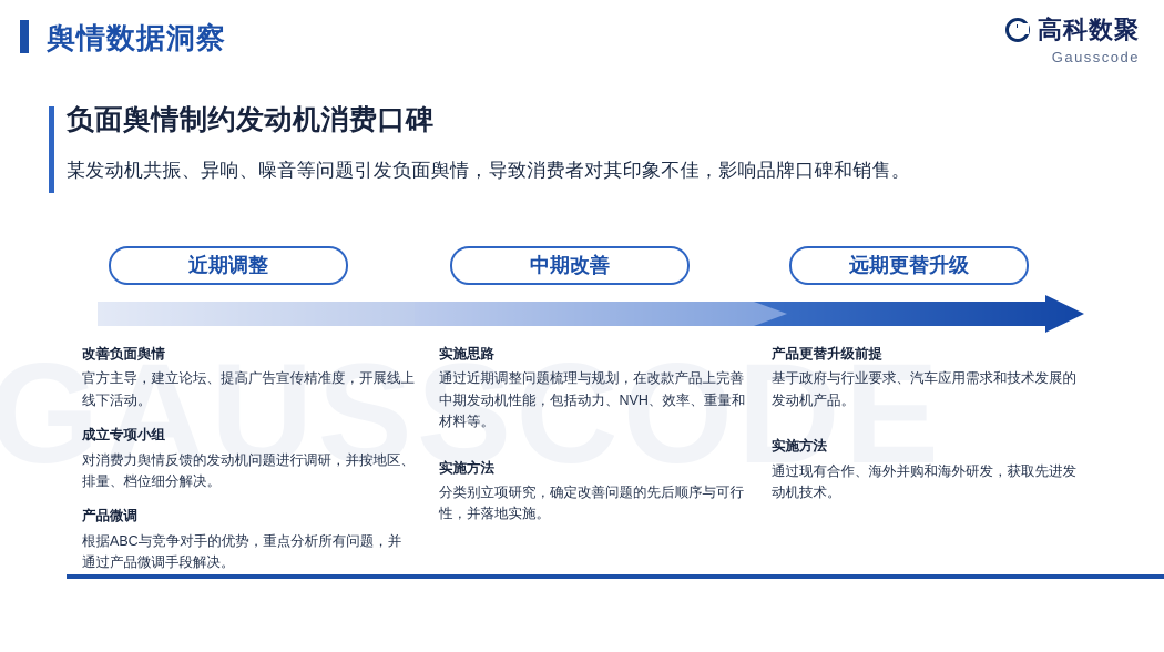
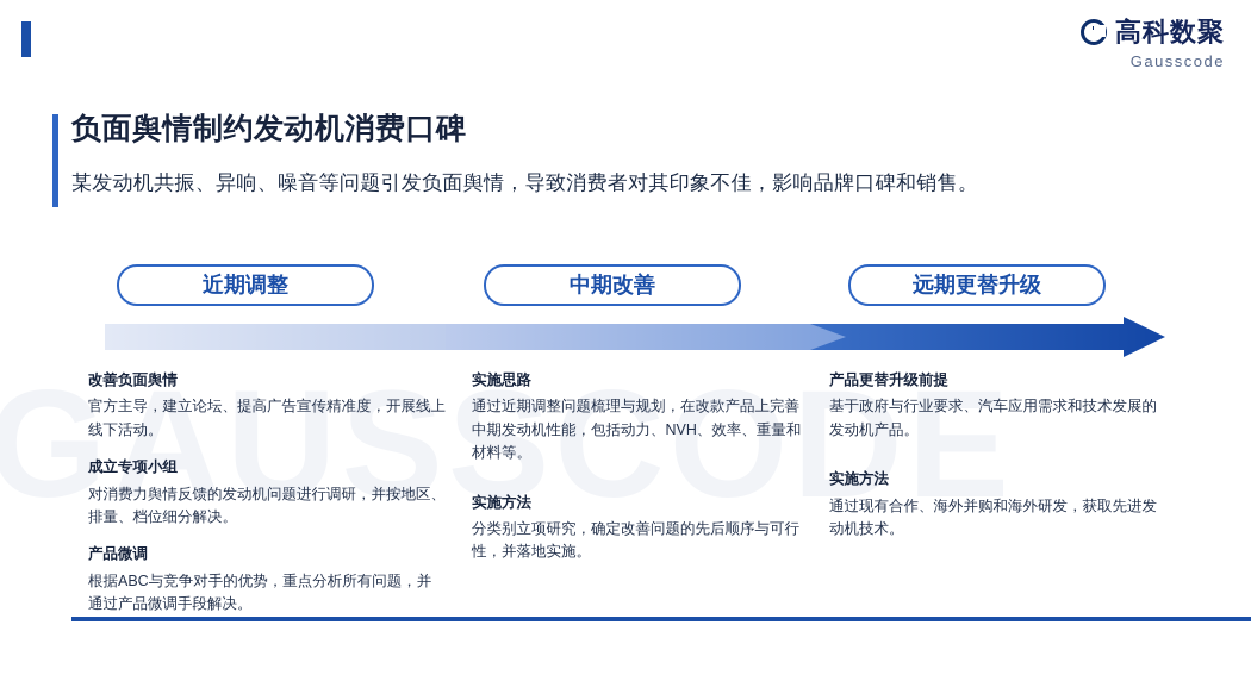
  GAUSSCODE
- 舆情数据洞察
  高科数聚
  Gausscode
  负面舆情制约发动机消费口碑
  某发动机共振、异响、噪音等问题引发负面舆情，导致消费者对其印象不佳，影响品牌口碑和销售。
  近期调整
  中期改善
  远期更替升级
  改善负面舆情
  官方主导，建立论坛、提高广告宣传精准度，开展线上线下活动。
  成立专项小组
  对消费力舆情反馈的发动机问题进行调研，并按地区、排量、档位细分解决。
  产品微调
  根据ABC与竞争对手的优势，重点分析所有问题，并通过产品微调手段解决。
  实施思路
  通过近期调整问题梳理与规划，在改款产品上完善中期发动机性能，包括动力、NVH、效率、重量和材料等。
  实施方法
  分类别立项研究，确定改善问题的先后顺序与可行性，并落地实施。
  产品更替升级前提
  基于政府与行业要求、汽车应用需求和技术发展的发动机产品。
  实施方法
  通过现有合作、海外并购和海外研发，获取先进发动机技术。
